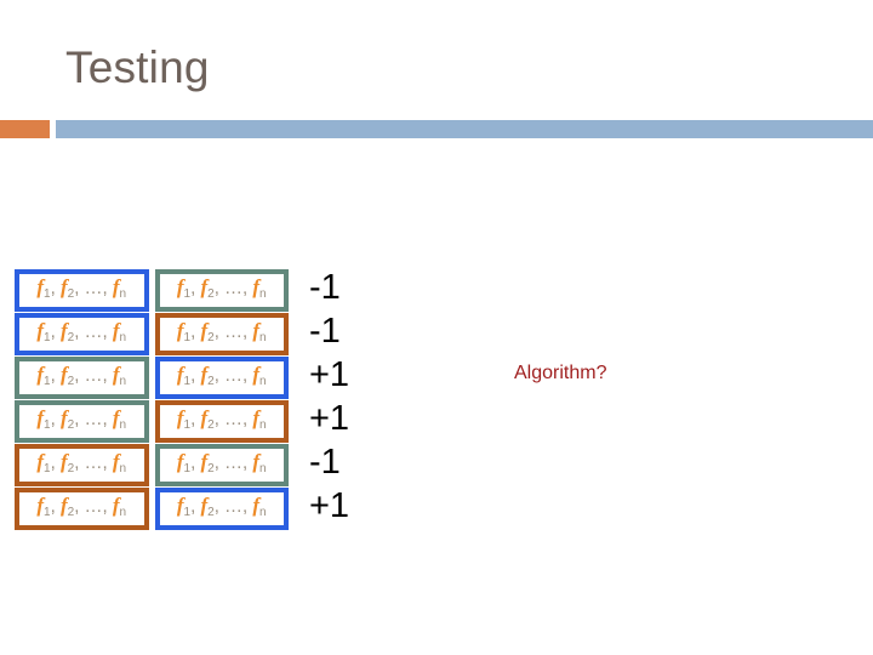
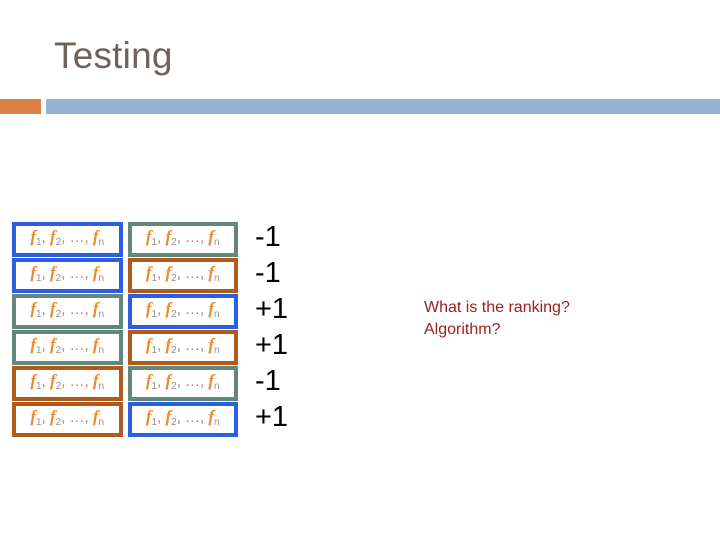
  Testing
  f1, f2, …, fn
  f1, f2, …, fn
  f1, f2, …, fn
  f1, f2, …, fn
  f1, f2, …, fn
  f1, f2, …, fn
  f1, f2, …, fn
  f1, f2, …, fn
  f1, f2, …, fn
  f1, f2, …, fn
  f1, f2, …, fn
  f1, f2, …, fn
  -1
  -1
  +1
  +1
  -1
  +1
+ What is the ranking?
  Algorithm?
